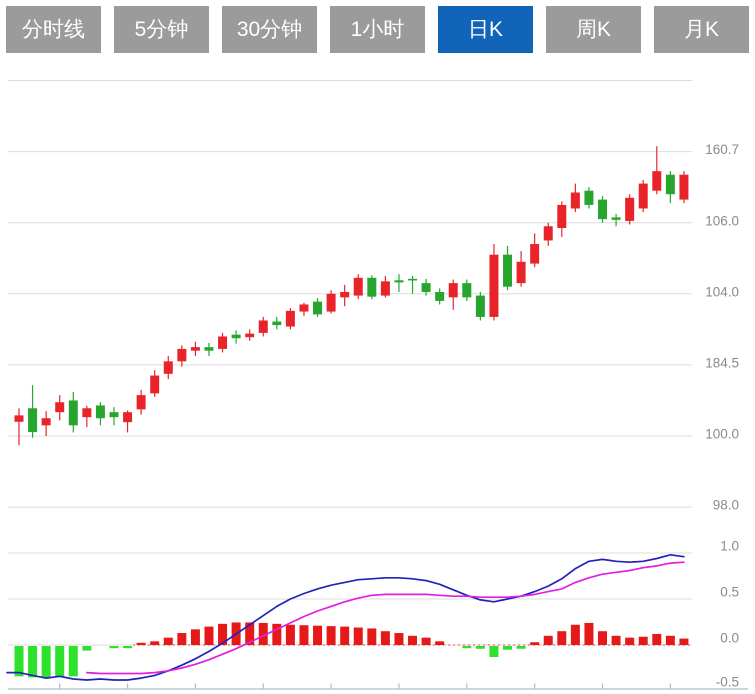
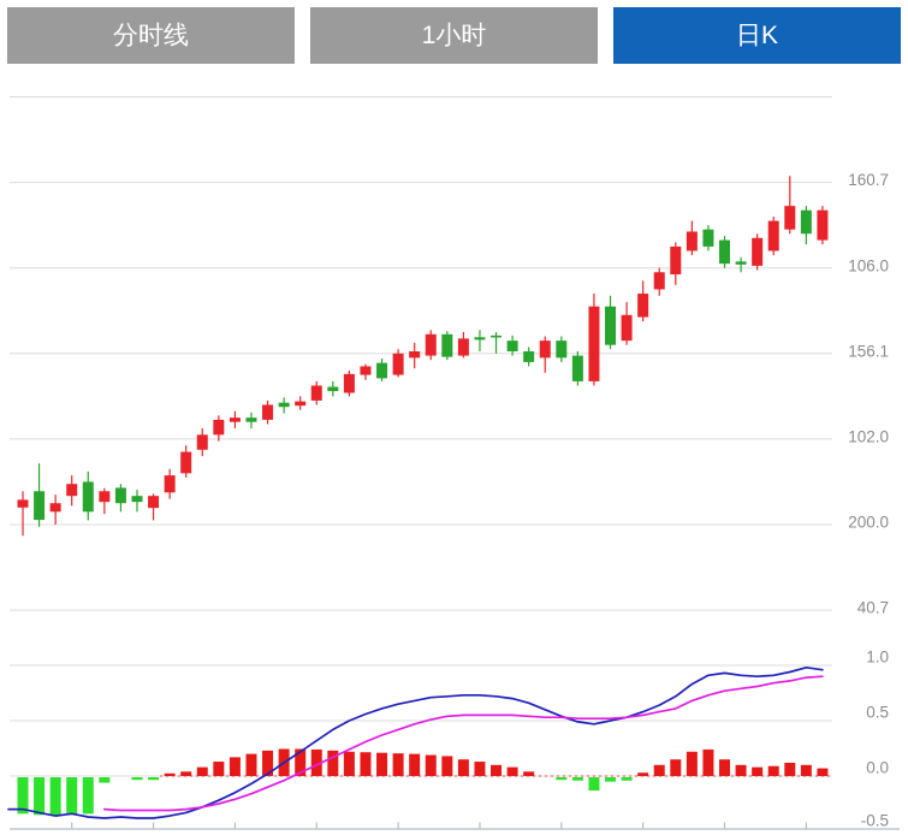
  分时线
- 5分钟
- 30分钟
  1小时
  日K
- 周K
- 月K
  160.7
  106.0
- 104.0
+ 156.1
- 184.5
+ 102.0
- 100.0
+ 200.0
- 98.0
+ 40.7
  1.0
  0.5
  0.0
  -0.5
